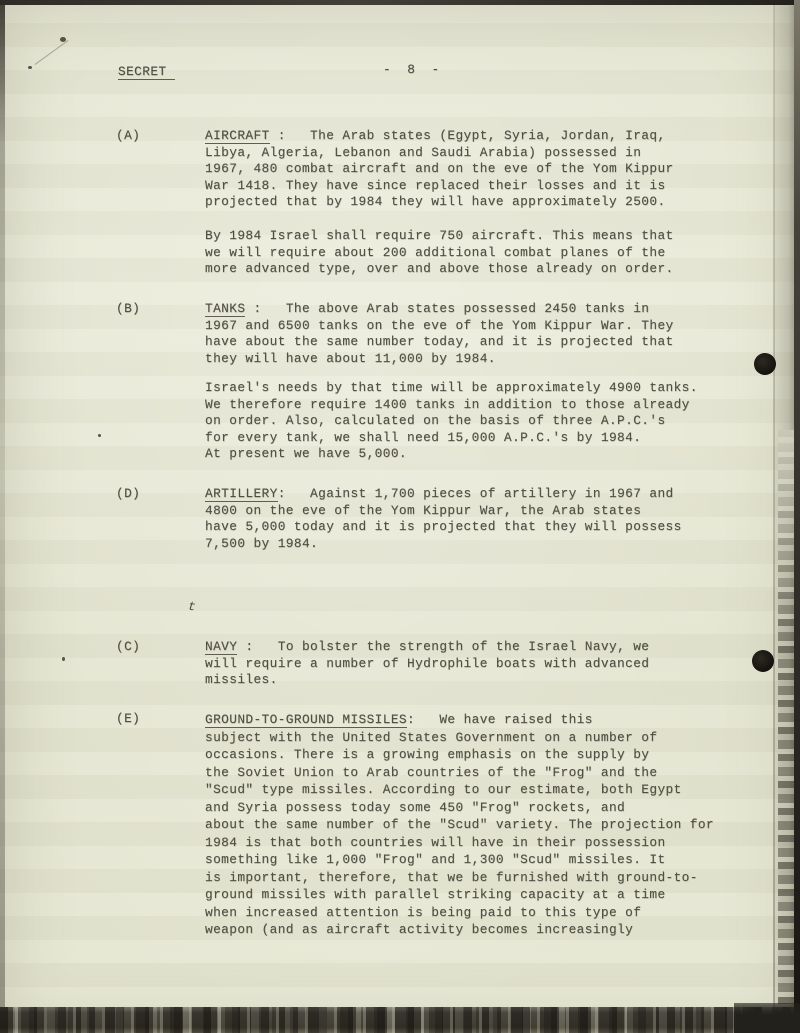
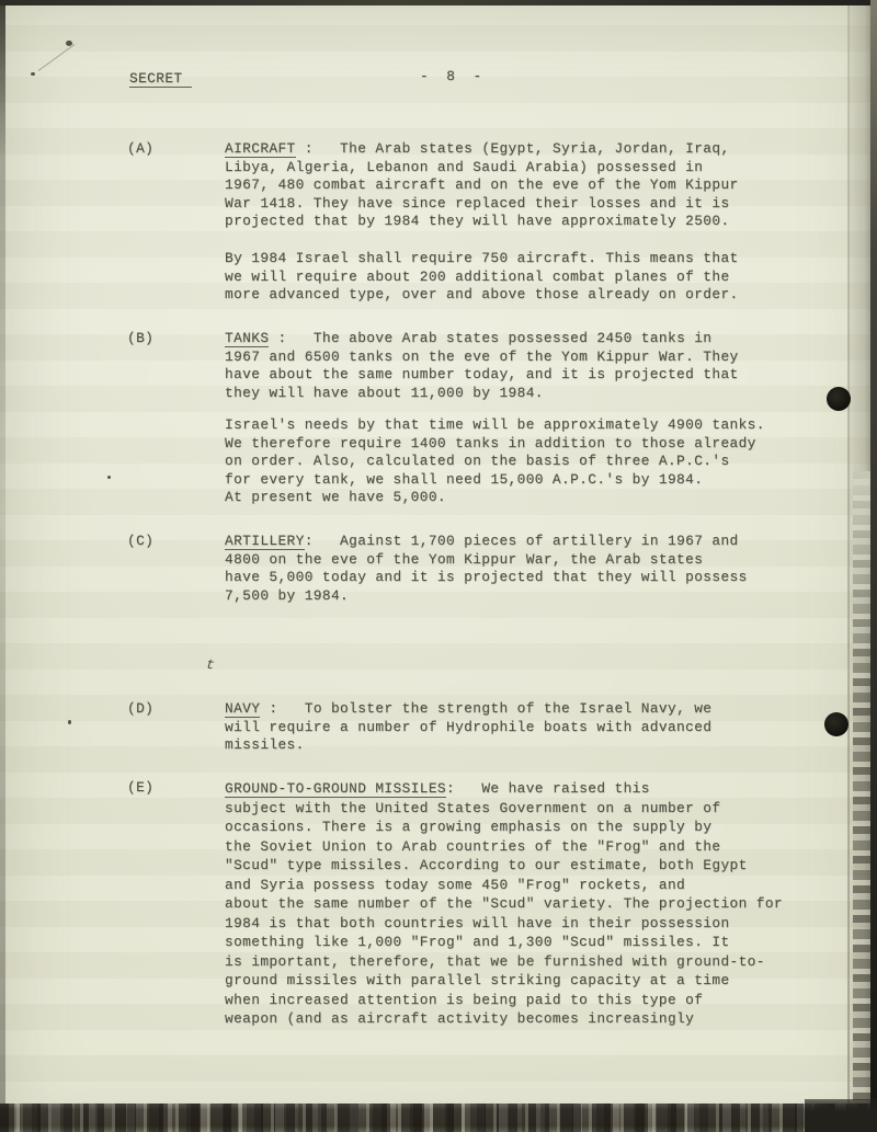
  SECRET
  - 8 -
  (A)
  AIRCRAFT : The Arab states (Egypt, Syria, Jordan, Iraq,
  Libya, Algeria, Lebanon and Saudi Arabia) possessed in
  1967, 480 combat aircraft and on the eve of the Yom Kippur
  War 1418. They have since replaced their losses and it is
  projected that by 1984 they will have approximately 2500.
  By 1984 Israel shall require 750 aircraft. This means that
  we will require about 200 additional combat planes of the
  more advanced type, over and above those already on order.
  (B)
  TANKS : The above Arab states possessed 2450 tanks in
  1967 and 6500 tanks on the eve of the Yom Kippur War. They
  have about the same number today, and it is projected that
  they will have about 11,000 by 1984.
  Israel's needs by that time will be approximately 4900 tanks.
  We therefore require 1400 tanks in addition to those already
  on order. Also, calculated on the basis of three A.P.C.'s
  for every tank, we shall need 15,000 A.P.C.'s by 1984.
  At present we have 5,000.
- (D)
+ (C)
  ARTILLERY: Against 1,700 pieces of artillery in 1967 and
  4800 on the eve of the Yom Kippur War, the Arab states
  have 5,000 today and it is projected that they will possess
  7,500 by 1984.
- (C)
+ (D)
  NAVY : To bolster the strength of the Israel Navy, we
  will require a number of Hydrophile boats with advanced
  missiles.
  (E)
  GROUND-TO-GROUND MISSILES: We have raised this
  subject with the United States Government on a number of
  occasions. There is a growing emphasis on the supply by
  the Soviet Union to Arab countries of the "Frog" and the
  "Scud" type missiles. According to our estimate, both Egypt
  and Syria possess today some 450 "Frog" rockets, and
  about the same number of the "Scud" variety. The projection for
  1984 is that both countries will have in their possession
  something like 1,000 "Frog" and 1,300 "Scud" missiles. It
  is important, therefore, that we be furnished with ground-to-
  ground missiles with parallel striking capacity at a time
  when increased attention is being paid to this type of
  weapon (and as aircraft activity becomes increasingly
